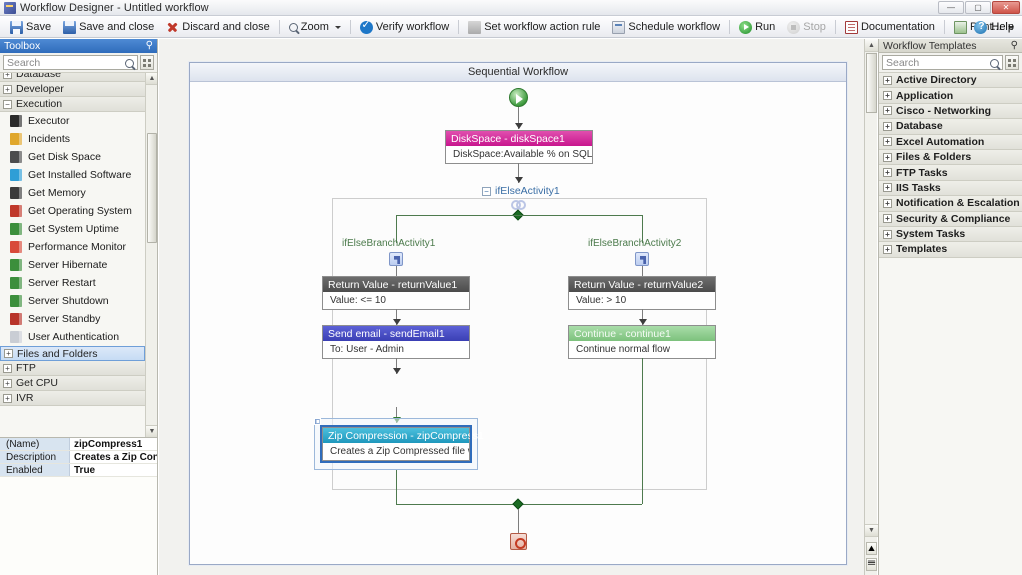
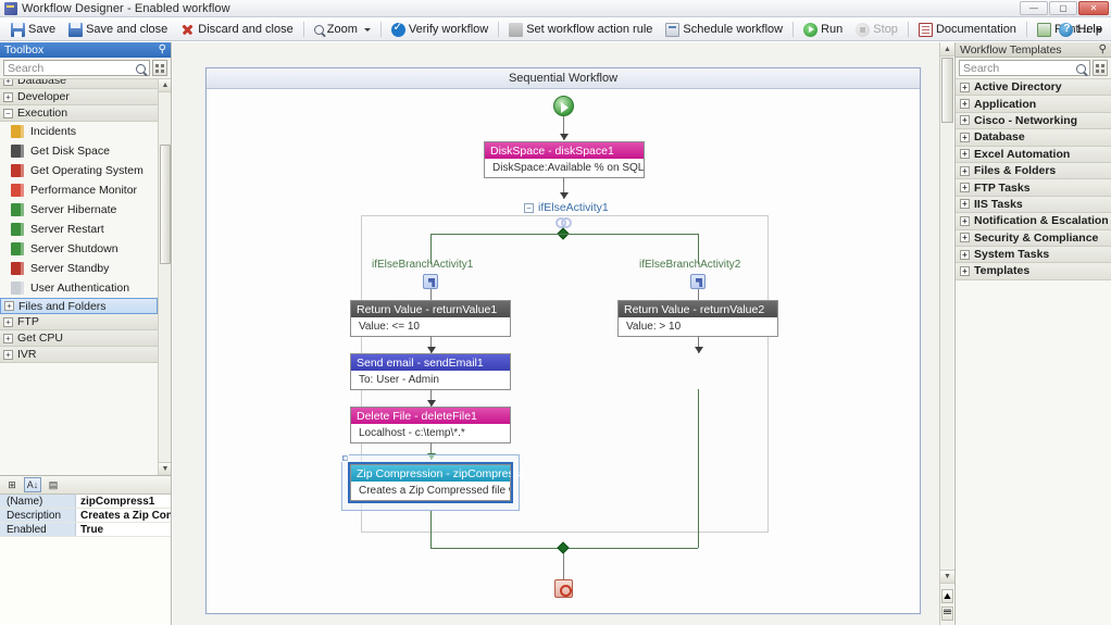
- Workflow Designer - Untitled workflow
+ Workflow Designer - Enabled workflow
  —
  ▢
  ✕
  Save
  Save and close
  Discard and close
  Zoom
  Verify workflow
  Set workflow action rule
  Schedule workflow
  Run
  Stop
  Documentation
  Help
  Toolbox
  ⚲
  Search
  +
  Database
  +
  Developer
  −
  Execution
- Executor
  Incidents
  Get Disk Space
- Get Installed Software
- Get Memory
  Get Operating System
- Get System Uptime
  Performance Monitor
  Server Hibernate
  Server Restart
  Server Shutdown
  Server Standby
  User Authentication
  +
  Files and Folders
  +
  FTP
  +
  Get CPU
  +
  IVR
+ ⊞
+ A↓
+ ▤
  (Name)
  zipCompress1
  Description
  Creates a Zip Con
  Enabled
  True
  Workflow Templates
  ⚲
  Search
  +
  Active Directory
  +
  Application
  +
  Cisco - Networking
  +
  Database
  +
  Excel Automation
  +
  Files & Folders
  +
  FTP Tasks
  +
  IIS Tasks
  +
  Notification & Escalation
  +
  Security & Compliance
  +
  System Tasks
  +
  Templates
  Sequential Workflow
  DiskSpace - diskSpace1
  DiskSpace:Available % on SQL
  −
  ifElseActivity1
  ifElseBranchActivity1
  Return Value - returnValue1
  Value: <= 10
  Send email - sendEmail1
  To: User - Admin
+ Delete File - deleteFile1
+ Localhost - c:\temp\*.*
  Zip Compression - zipCompress1
  Creates a Zip Compressed file
  ifElseBranchActivity2
  Return Value - returnValue2
  Value: > 10
- Continue - continue1
- Continue normal flow
  ⛰
  𝍢
